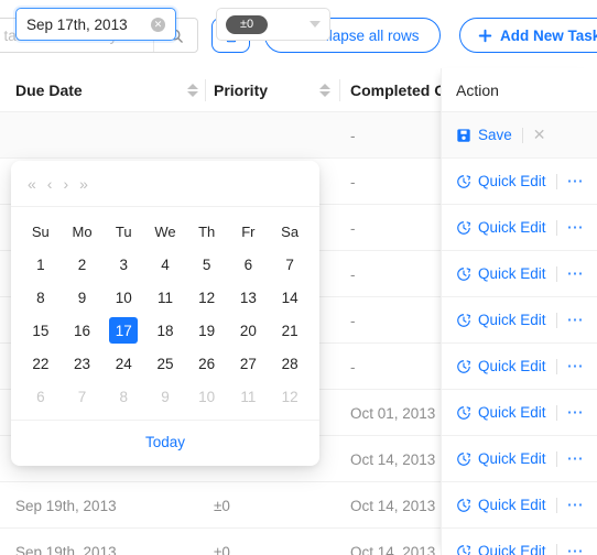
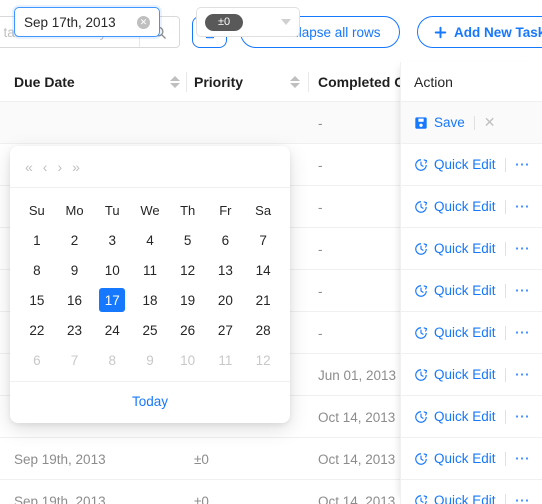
  lapse all rows
  Add New Tas
  Due Date
  Priority
  Completed
  -
  -
  -
  -
  -
  -
- Oct 01, 2013
+ Jun 01, 2013
  Oct 14, 2013
  Sep 19th, 2013
  ±0
  Oct 14, 2013
  Sep 19th, 2013
  ±0
  Oct 14, 2013
  Action
  Save
  ✕
  Quick Edit
  ⋯
  Quick Edit
  ⋯
  Quick Edit
  ⋯
  Quick Edit
  ⋯
  Quick Edit
  ⋯
  Quick Edit
  ⋯
  Quick Edit
  ⋯
  Quick Edit
  ⋯
  Quick Edit
  ⋯
  Sep 17th, 2013
  ✕
  ±0
  «
  ‹
  ›
  »
  Su	Mo	Tu	We	Th	Fr	Sa
  1	2	3	4	5	6	7
  8	9	10	11	12	13	14
  15	16	17	18	19	20	21
  22	23	24	25	26	27	28
  6	7	8	9	10	11	12
  Today
